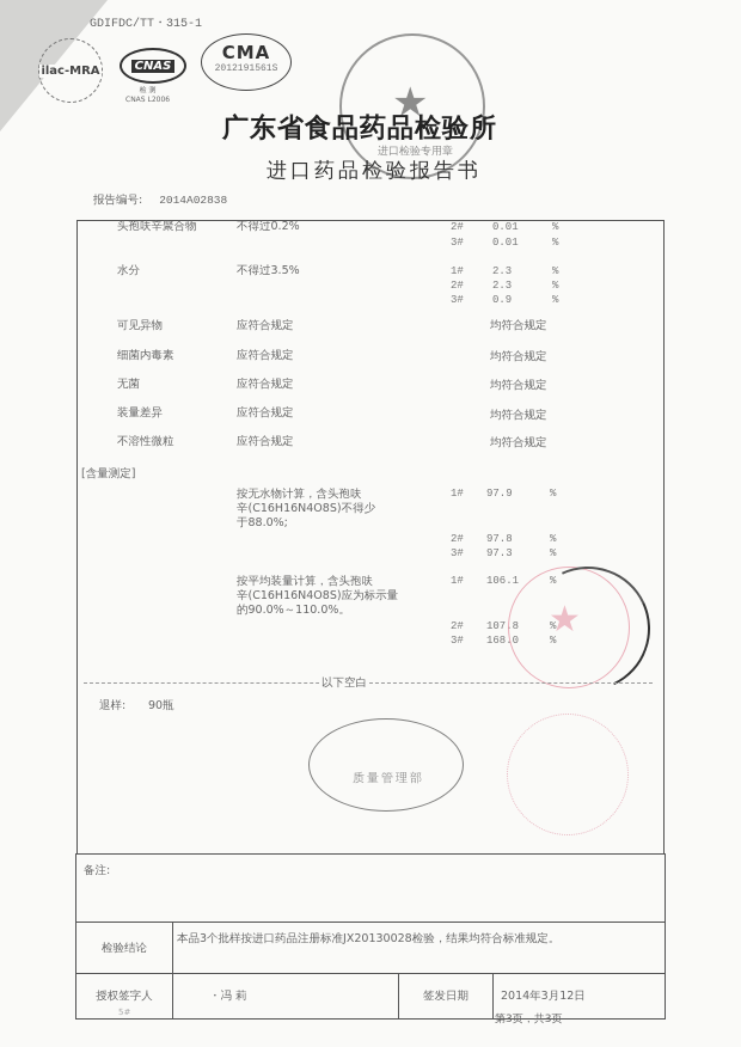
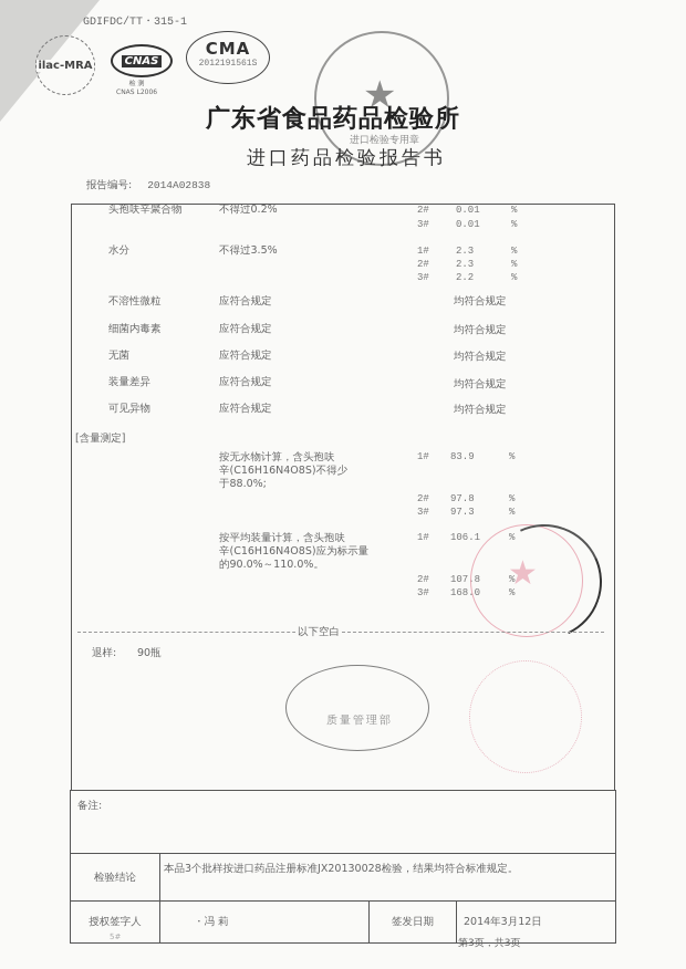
  GDIFDC/TT・315-1
  ilac-MRA
  CNAS
  CMA
  2012191561S
  ★
  进口检验专用章
  广东省食品药品检验所
  进口药品检验报告书
  报告编号: 2014A02838
  头孢呋辛聚合物
  不得过0.2%
  2#
  0.01
  %
  3#
  0.01
  %
  水分
  不得过3.5%
  1#
  2.3
  %
  2#
  2.3
  %
  3#
- 0.9
+ 2.2
  %
- 可见异物
+ 不溶性微粒
  应符合规定
  均符合规定
  细菌内毒素
  应符合规定
  均符合规定
  无菌
  应符合规定
  均符合规定
  装量差异
  应符合规定
  均符合规定
- 不溶性微粒
+ 可见异物
  应符合规定
  均符合规定
  [含量测定]
  按无水物计算，含头孢呋
  辛(C16H16N4O8S)不得少
  于88.0%;
  1#
- 97.9
+ 83.9
  %
  2#
  97.8
  %
  3#
  97.3
  %
  按平均装量计算，含头孢呋
  辛(C16H16N4O8S)应为标示量
  的90.0%～110.0%。
  1#
  106.1
  %
  2#
  107.8
  %
  3#
  168.0
  %
  ★
  以下空白
  退样:
  90瓶
  质量管理部
  备注:
  检验结论	本品3个批样按进口药品注册标准JX20130028检验，结果均符合标准规定。
  授权签字人	・冯 莉	签发日期	2014年3月12日
  5#
  第3页，共3页
